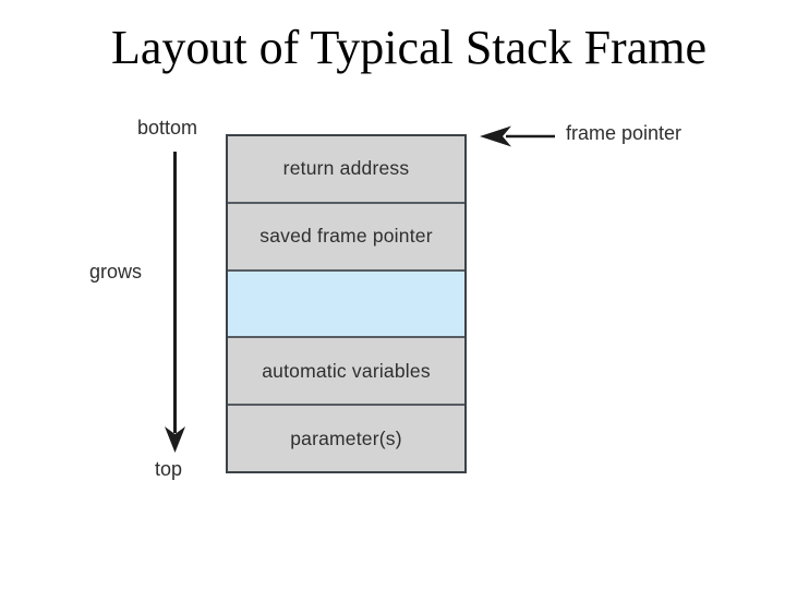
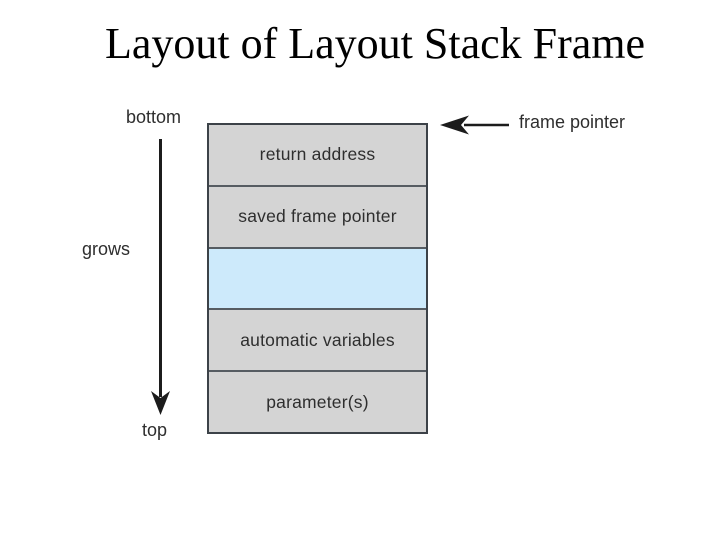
- Layout of Typical Stack Frame
+ Layout of Layout Stack Frame
  bottom
  grows
  top
  frame pointer
  return address
  saved frame pointer
  automatic variables
  parameter(s)
